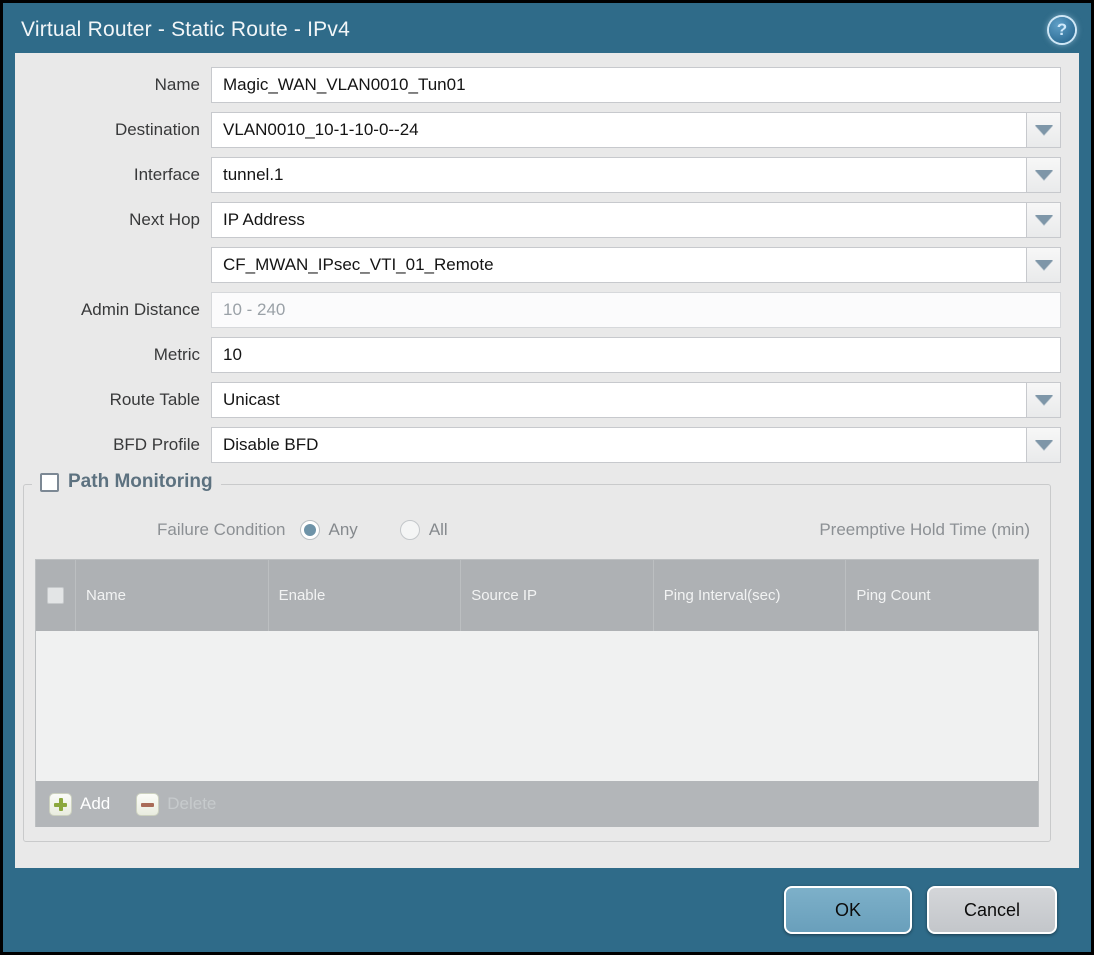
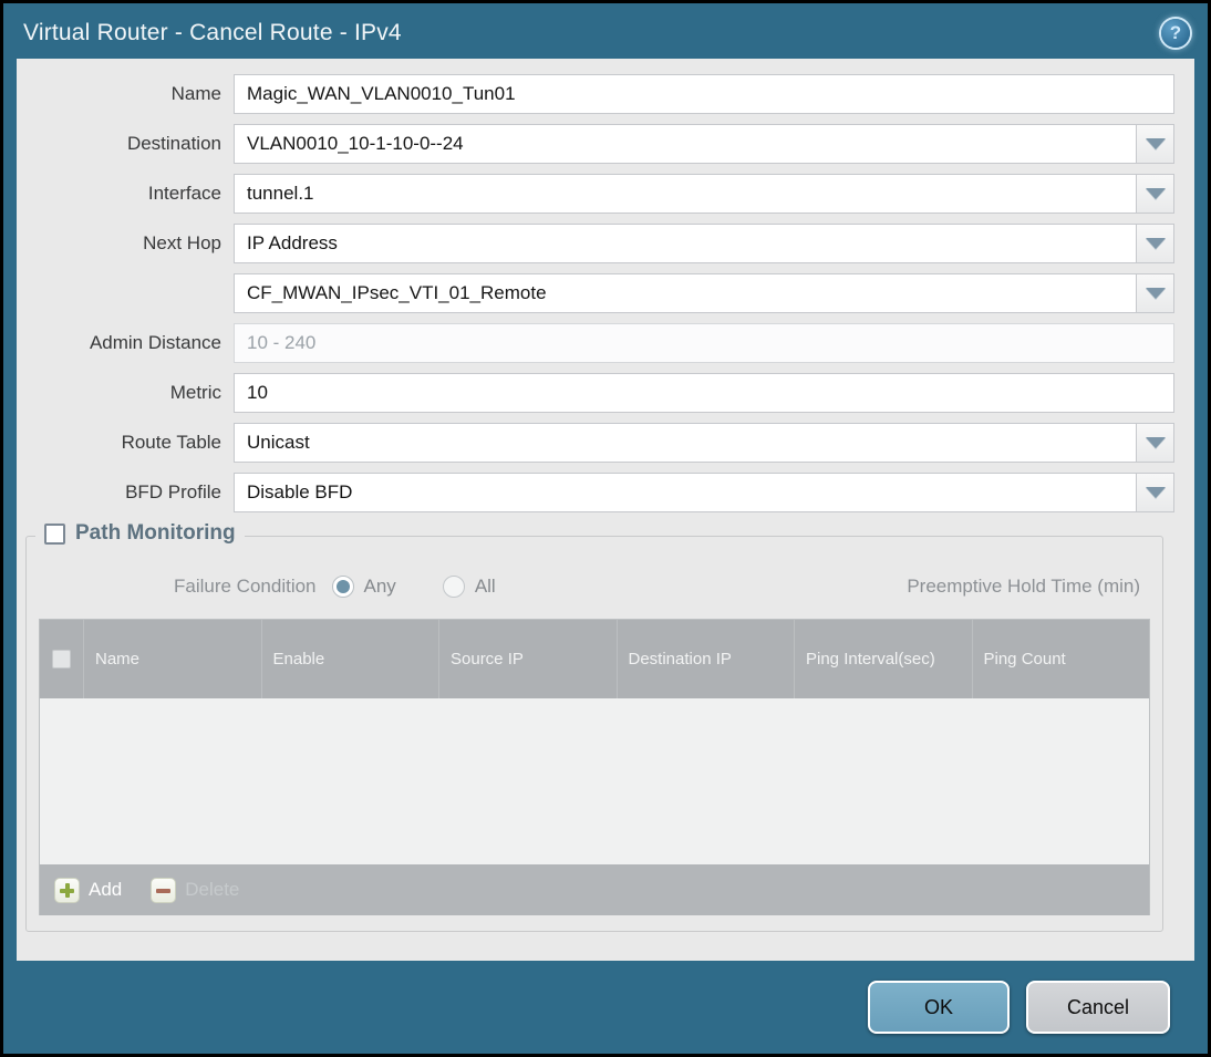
- Virtual Router - Static Route - IPv4
+ Virtual Router - Cancel Route - IPv4
  ?
  Name
  Magic_WAN_VLAN0010_Tun01
  Destination
  VLAN0010_10-1-10-0--24
  Interface
  tunnel.1
  Next Hop
  IP Address
  CF_MWAN_IPsec_VTI_01_Remote
  Admin Distance
  10 - 240
  Metric
  10
  Route Table
  Unicast
  BFD Profile
  Disable BFD
  Path Monitoring
  Failure Condition
  Any
  All
  Preemptive Hold Time (min)
  Name
  Enable
  Source IP
+ Destination IP
  Ping Interval(sec)
  Ping Count
  Add
  OK
  Cancel
